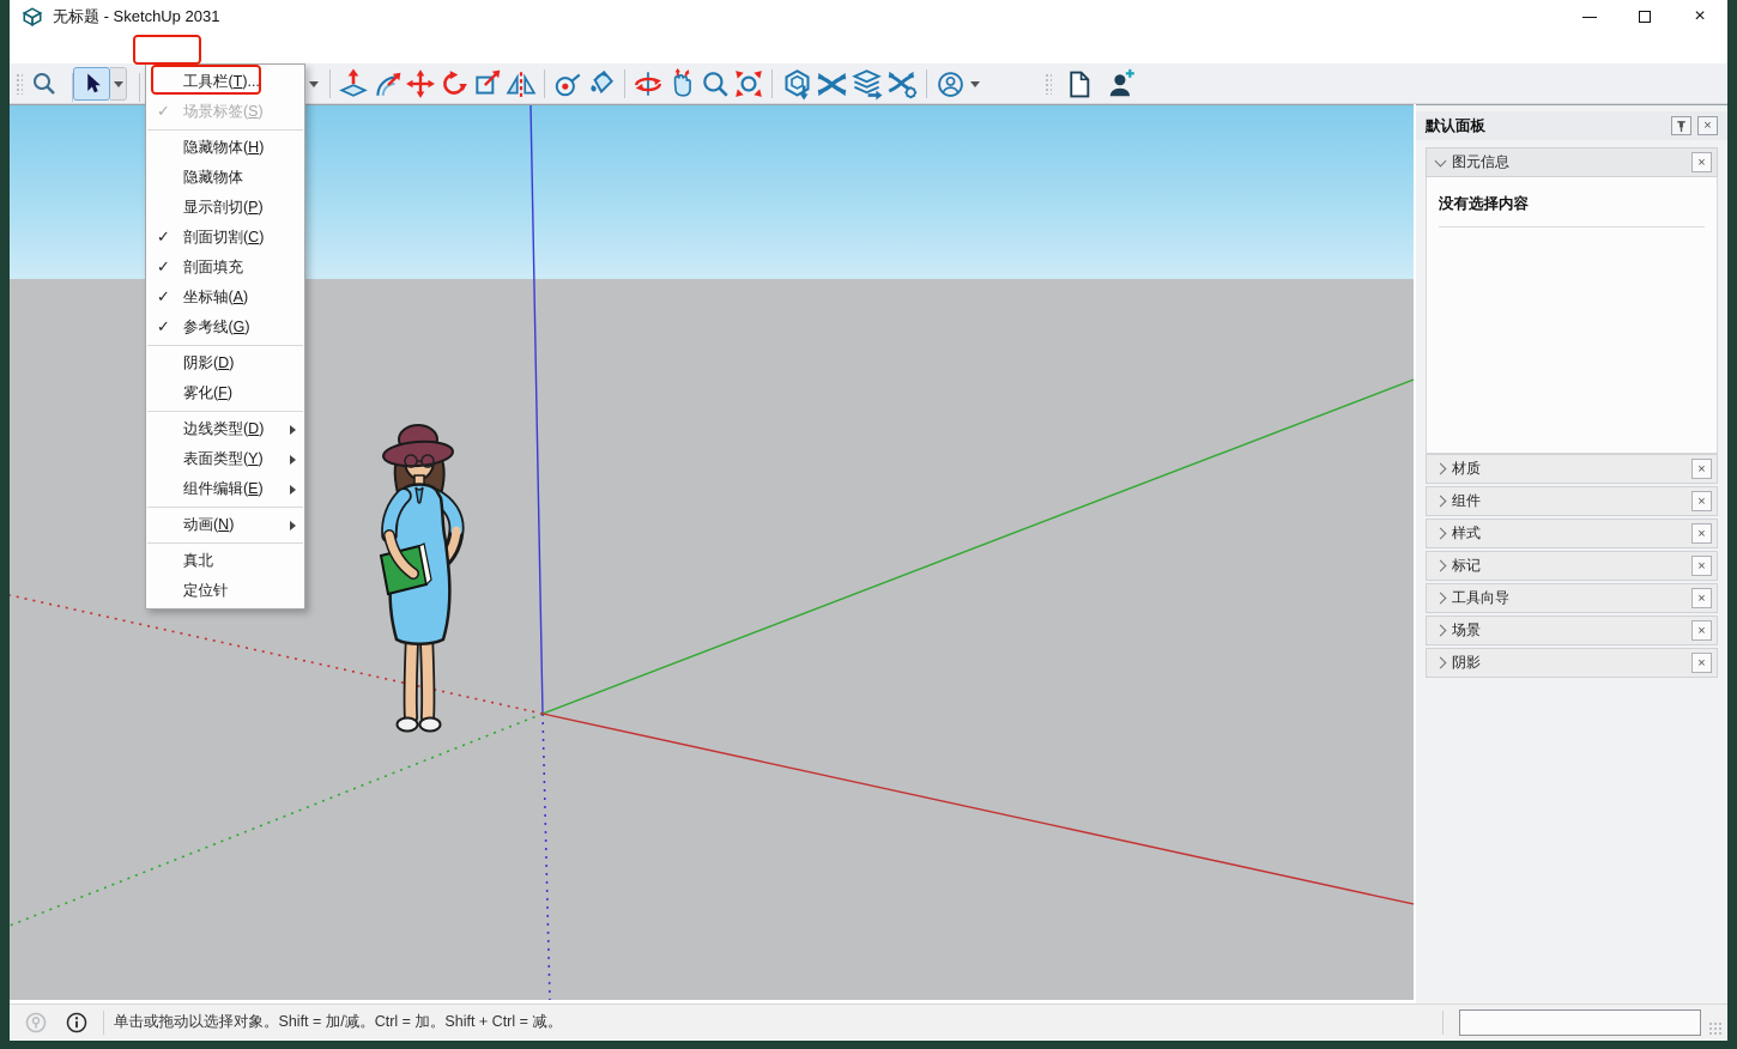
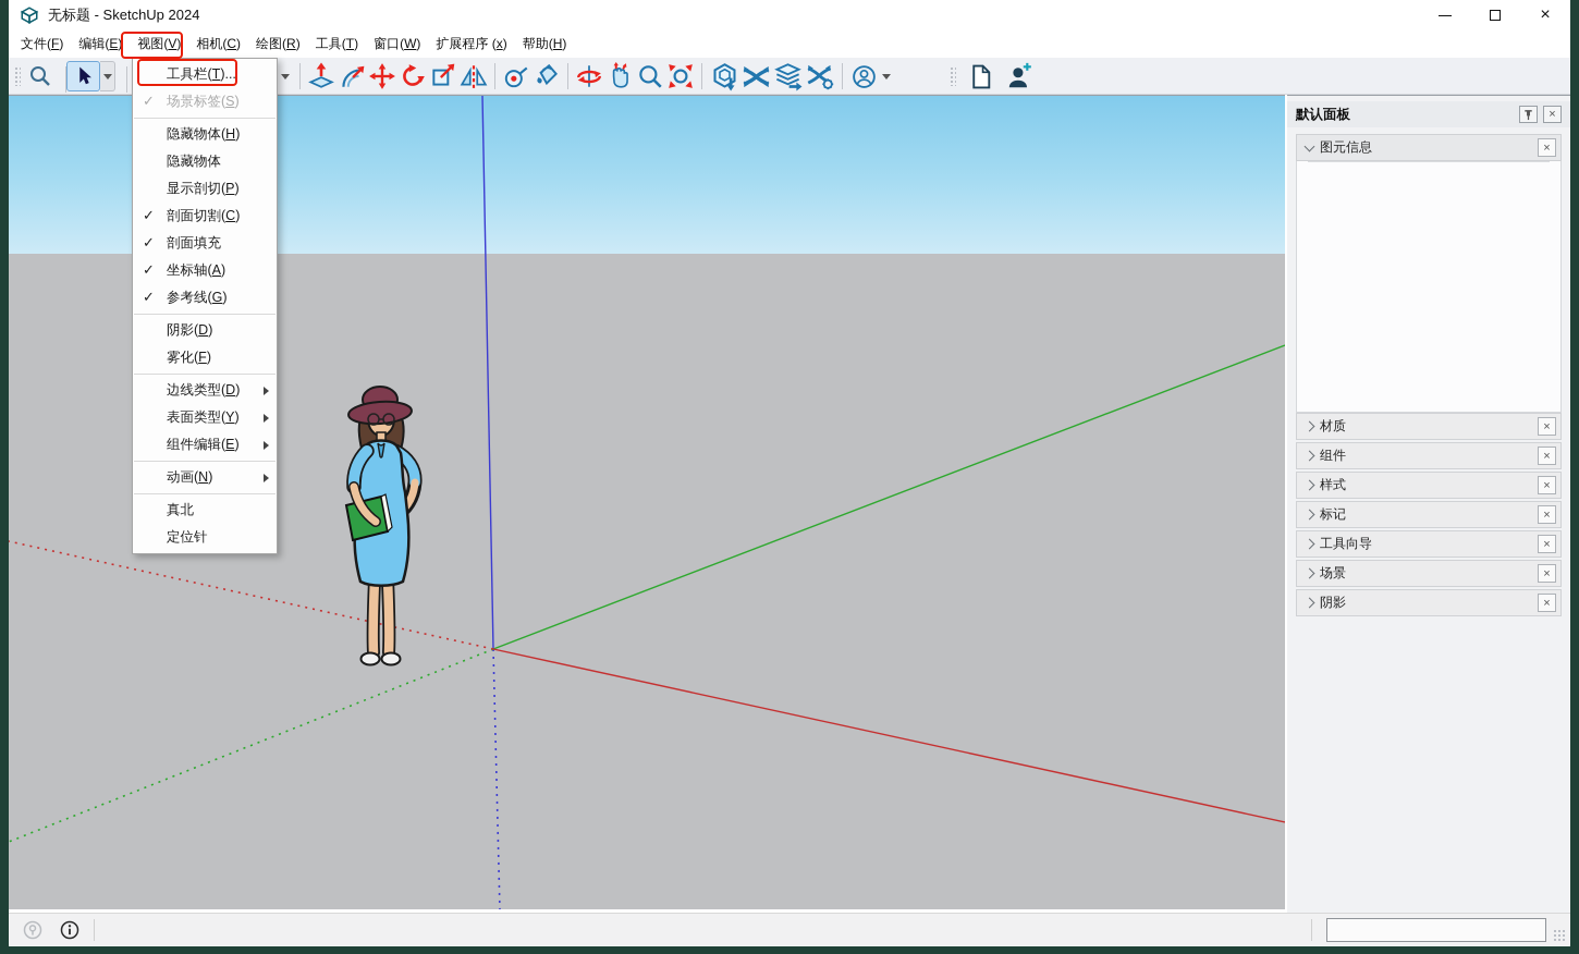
- 无标题 - SketchUp 2031
+ 无标题 - SketchUp 2024
  ×
+ 文件(F)
+ 编辑(E)
+ 视图(V)
+ 相机(C)
+ 绘图(R)
+ 工具(T)
+ 窗口(W)
+ 扩展程序 (x)
+ 帮助(H)
  默认面板
  ×
  图元信息
  ×
- 没有选择内容
  材质
  ×
  组件
  ×
  样式
  ×
  标记
  ×
  工具向导
  ×
  场景
  ×
  阴影
  ×
- 单击或拖动以选择对象。Shift = 加/减。Ctrl = 加。Shift + Ctrl = 减。
  工具栏(T)...
  ✓
  场景标签(S)
  隐藏物体(H)
  隐藏物体
  显示剖切(P)
  ✓
  剖面切割(C)
  ✓
  剖面填充
  ✓
  坐标轴(A)
  ✓
  参考线(G)
  阴影(D)
  雾化(F)
  边线类型(D)
  表面类型(Y)
  组件编辑(E)
  动画(N)
  真北
  定位针
